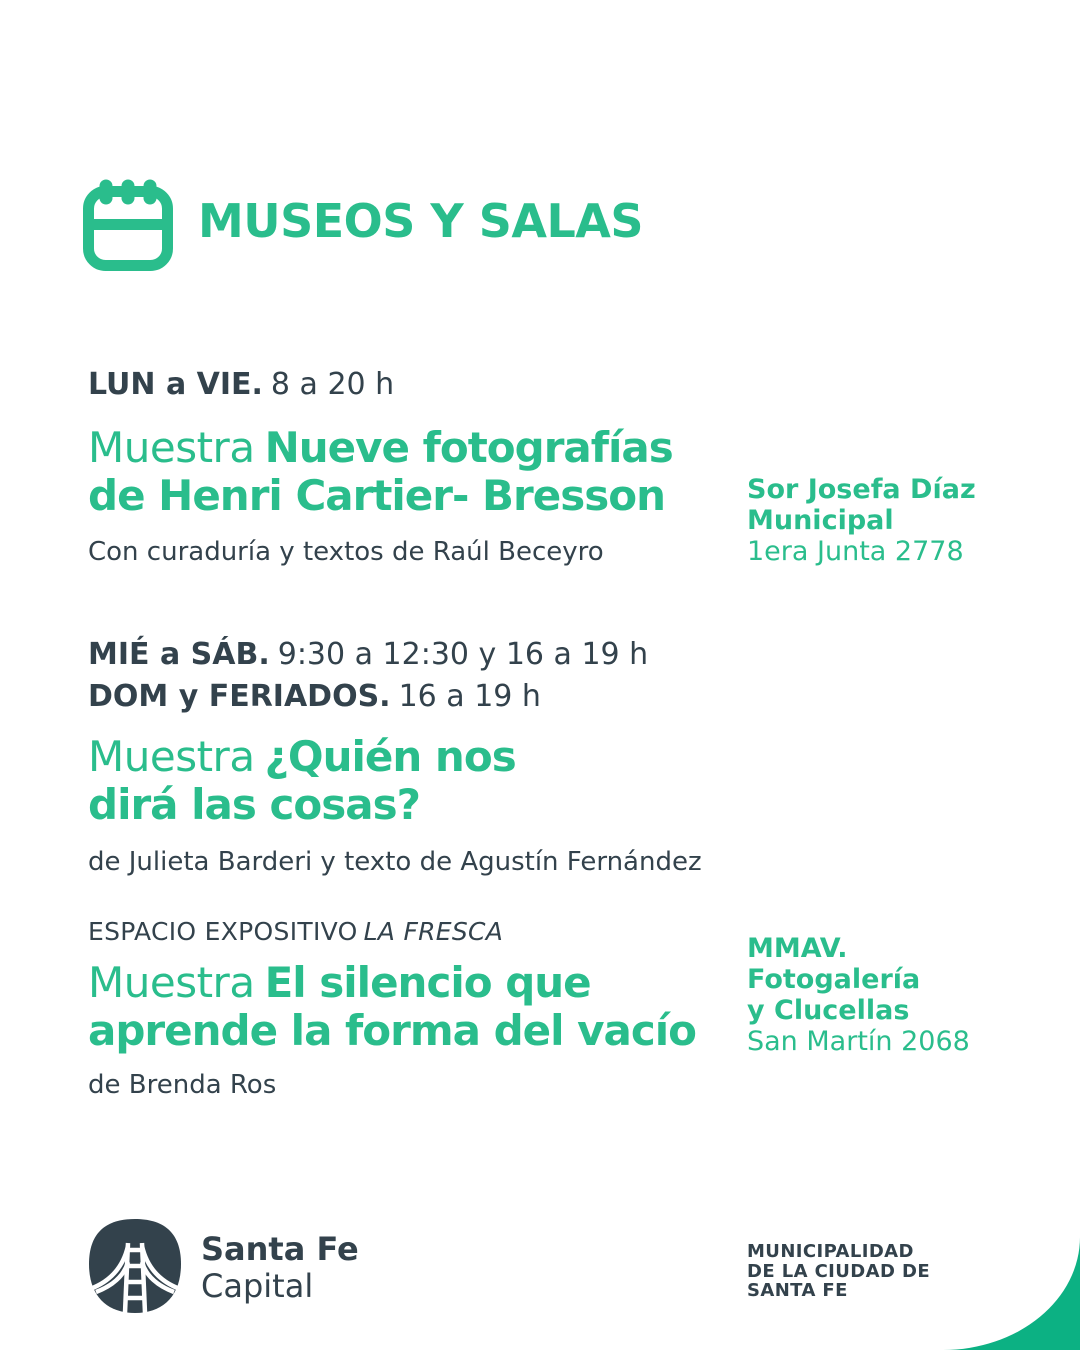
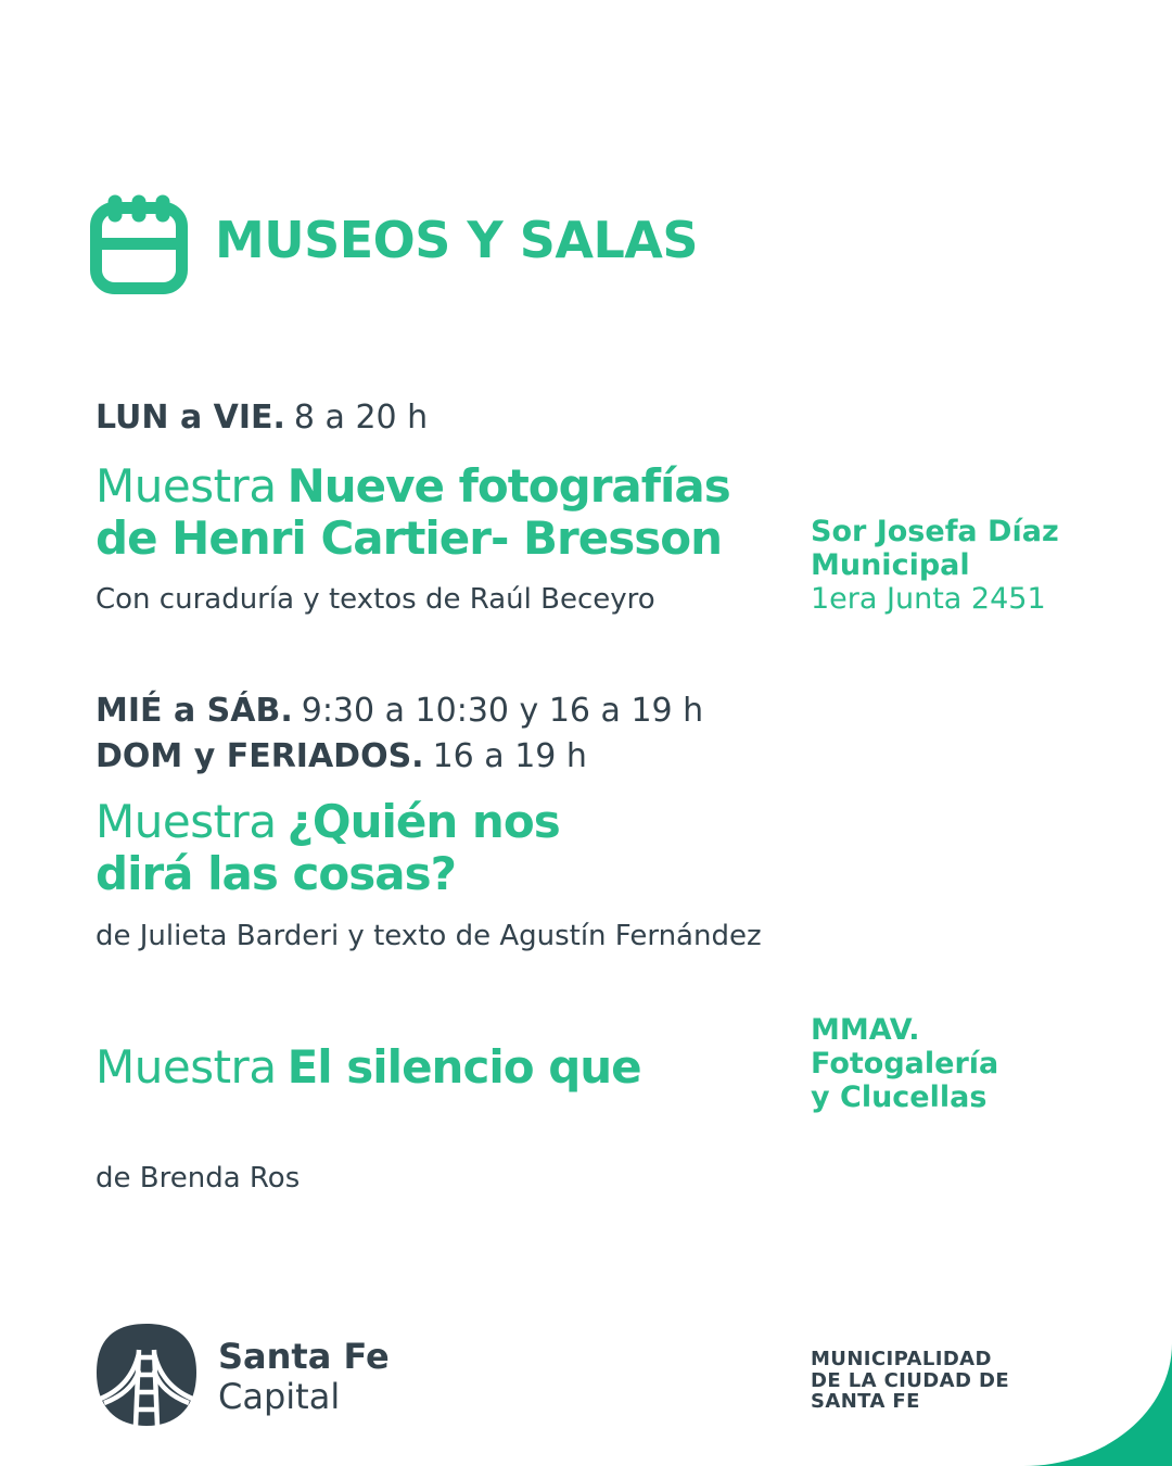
  MUSEOS Y SALAS
  LUN a VIE. 8 a 20 h
  Muestra Nueve fotografías
  de Henri Cartier- Bresson
  Con curaduría y textos de Raúl Beceyro
  Sor Josefa Díaz
  Municipal
- 1era Junta 2778
+ 1era Junta 2451
- MIÉ a SÁB. 9:30 a 12:30 y 16 a 19 h
+ MIÉ a SÁB. 9:30 a 10:30 y 16 a 19 h
  DOM y FERIADOS. 16 a 19 h
  Muestra ¿Quién nos
  dirá las cosas?
  de Julieta Barderi y texto de Agustín Fernández
- ESPACIO EXPOSITIVO LA FRESCA
  Muestra El silencio que
- aprende la forma del vacío
  de Brenda Ros
  MMAV.
  Fotogalería
  y Clucellas
- San Martín 2068
  Santa Fe
  Capital
  MUNICIPALIDAD
  DE LA CIUDAD DE
  SANTA FE
